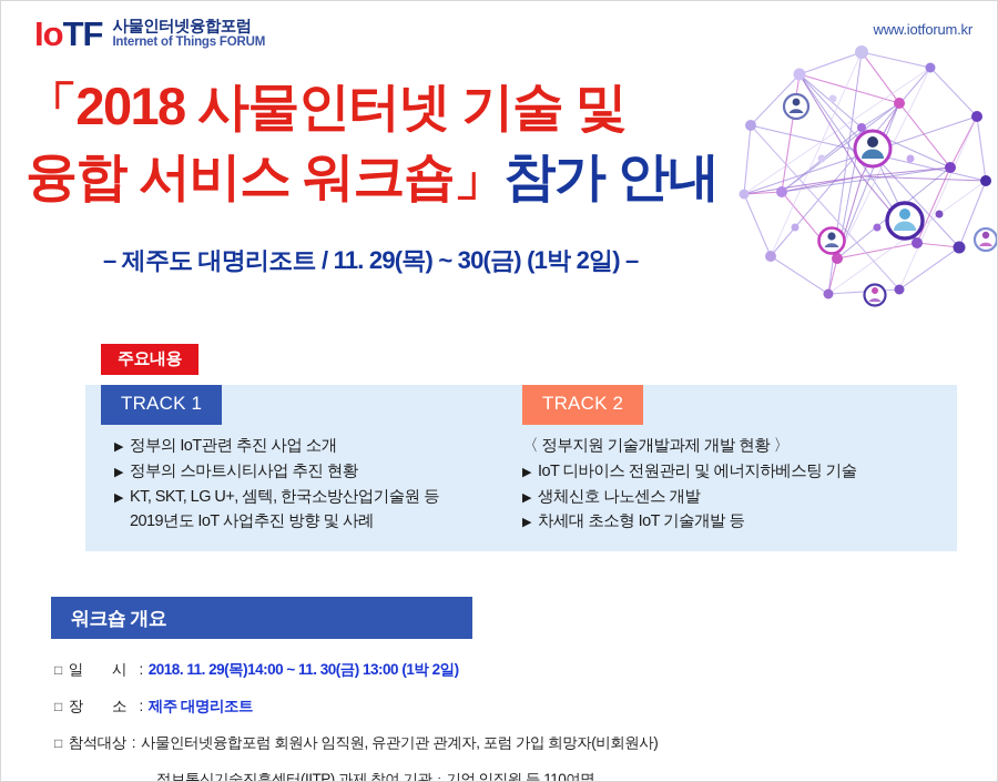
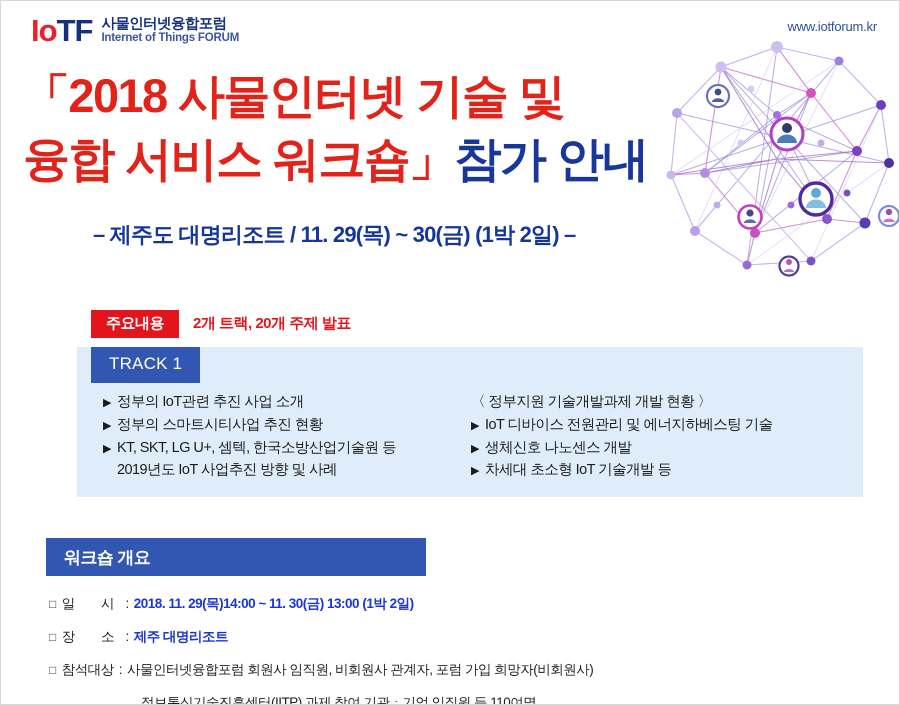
  IoTF
  사물인터넷융합포럼
  Internet of Things FORUM
  www.iotforum.kr
  「2018 사물인터넷 기술 및
  융합 서비스 워크숍」참가 안내
  – 제주도 대명리조트 / 11. 29(목) ~ 30(금) (1박 2일) –
  주요내용
+ 2개 트랙, 20개 주제 발표
  TRACK 1
- TRACK 2
  ▶
  정부의 IoT관련 추진 사업 소개
  ▶
  정부의 스마트시티사업 추진 현황
  ▶
  KT, SKT, LG U+, 셈텍, 한국소방산업기술원 등
  2019년도 IoT 사업추진 방향 및 사례
  〈 정부지원 기술개발과제 개발 현황 〉
  ▶
  IoT 디바이스 전원관리 및 에너지하베스팅 기술
  ▶
  생체신호 나노센스 개발
  ▶
  차세대 초소형 IoT 기술개발 등
  워크숍 개요
  □
  일 시
  :
  2018. 11. 29(목)14:00 ~ 11. 30(금) 13:00 (1박 2일)
  □
  장 소
  :
  제주 대명리조트
  □
  참석대상
  :
- 사물인터넷융합포럼 회원사 임직원, 유관기관 관계자, 포럼 가입 희망자(비회원사)
+ 사물인터넷융합포럼 회원사 임직원, 비회원사 관계자, 포럼 가입 희망자(비회원사)
  정보통신기술진흥센터(IITP) 과제 참여 기관ㆍ기업 임직원 등 110여명
